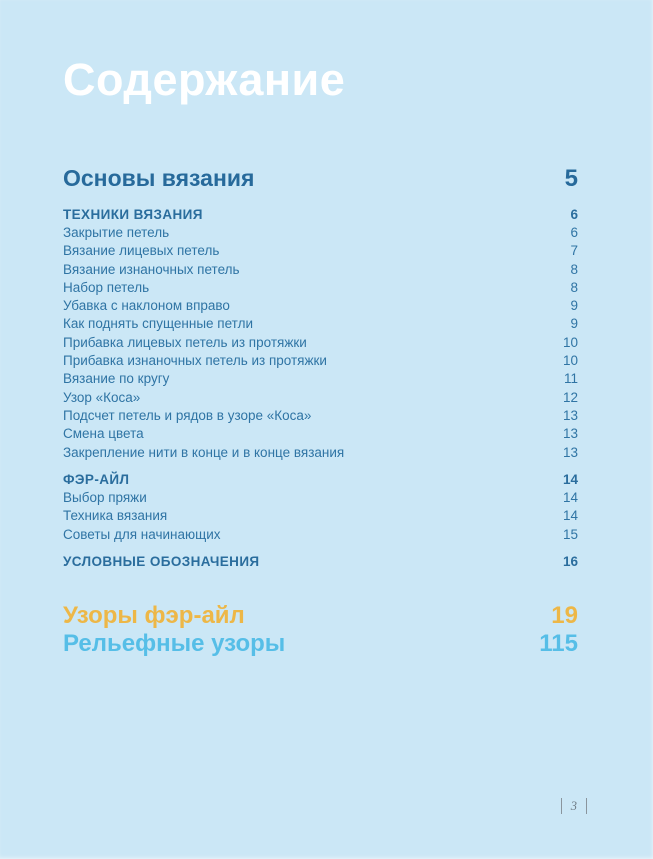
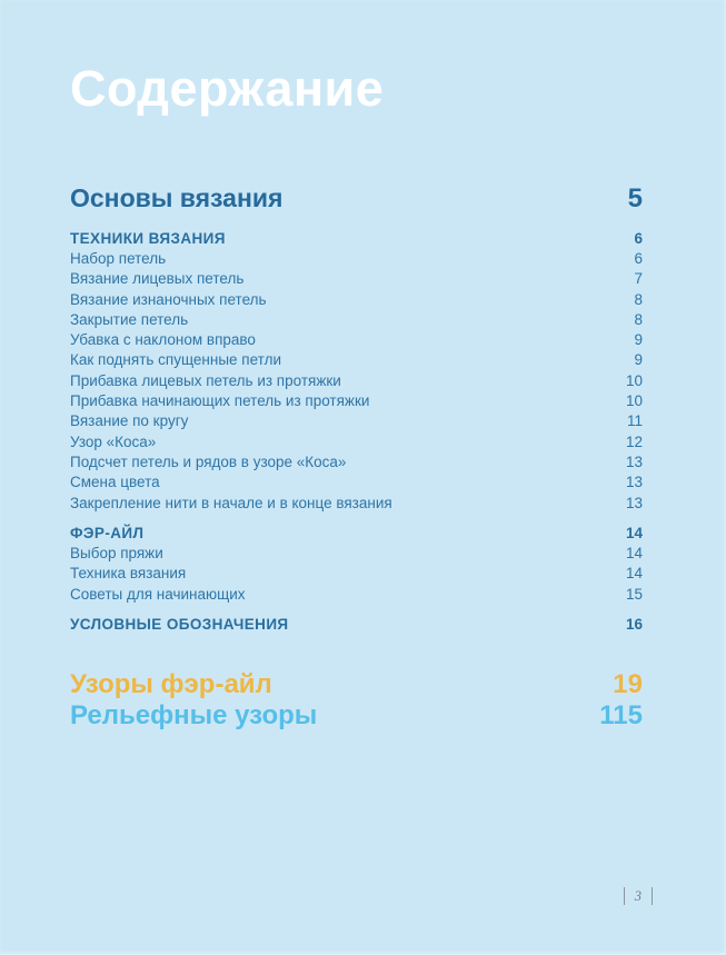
  Содержание
  Основы вязания
  5
  ТЕХНИКИ ВЯЗАНИЯ
  6
- Закрытие петель
+ Набор петель
  6
  Вязание лицевых петель
  7
  Вязание изнаночных петель
  8
- Набор петель
+ Закрытие петель
  8
  Убавка с наклоном вправо
  9
  Как поднять спущенные петли
  9
  Прибавка лицевых петель из протяжки
  10
- Прибавка изнаночных петель из протяжки
+ Прибавка начинающих петель из протяжки
  10
  Вязание по кругу
  11
  Узор «Коса»
  12
  Подсчет петель и рядов в узоре «Коса»
  13
  Смена цвета
  13
- Закрепление нити в конце и в конце вязания
+ Закрепление нити в начале и в конце вязания
  13
  ФЭР-АЙЛ
  14
  Выбор пряжи
  14
  Техника вязания
  14
  Советы для начинающих
  15
  УСЛОВНЫЕ ОБОЗНАЧЕНИЯ
  16
  Узоры фэр-айл
  19
  Рельефные узоры
  115
  3
